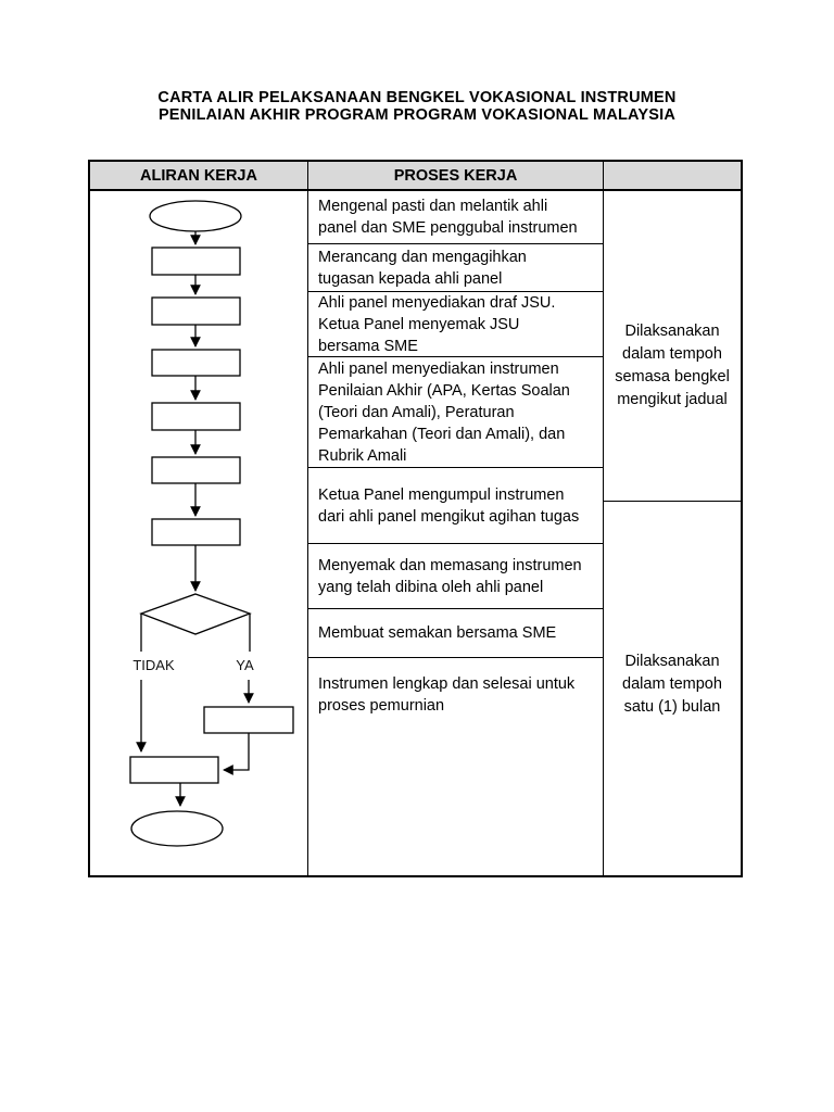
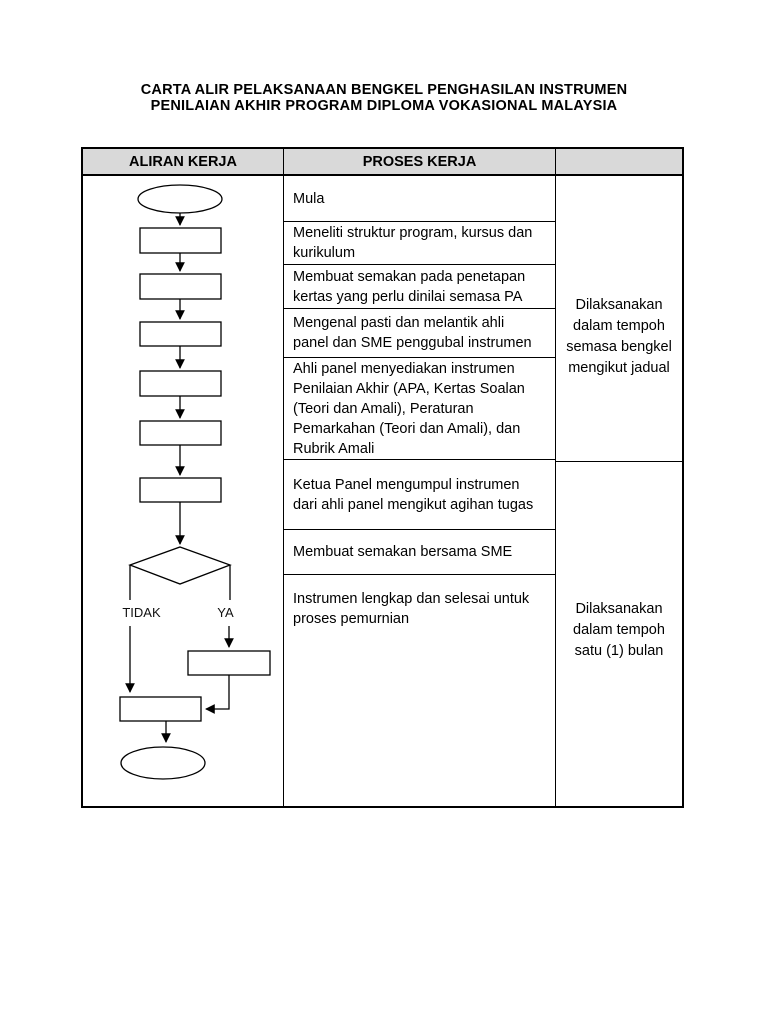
- CARTA ALIR PELAKSANAAN BENGKEL VOKASIONAL INSTRUMEN
+ CARTA ALIR PELAKSANAAN BENGKEL PENGHASILAN INSTRUMEN
- PENILAIAN AKHIR PROGRAM PROGRAM VOKASIONAL MALAYSIA
+ PENILAIAN AKHIR PROGRAM DIPLOMA VOKASIONAL MALAYSIA
  ALIRAN KERJA
  PROSES KERJA
  TIDAK
  YA
+ Mula
+ Meneliti struktur program, kursus dan
+ kurikulum
+ Membuat semakan pada penetapan
+ kertas yang perlu dinilai semasa PA
  Mengenal pasti dan melantik ahli
  panel dan SME penggubal instrumen
- Merancang dan mengagihkan
- tugasan kepada ahli panel
- Ahli panel menyediakan draf JSU.
- Ketua Panel menyemak JSU
- bersama SME
  Ahli panel menyediakan instrumen
  Penilaian Akhir (APA, Kertas Soalan
  (Teori dan Amali), Peraturan
  Pemarkahan (Teori dan Amali), dan
  Rubrik Amali
  Ketua Panel mengumpul instrumen
  dari ahli panel mengikut agihan tugas
- Menyemak dan memasang instrumen
- yang telah dibina oleh ahli panel
  Membuat semakan bersama SME
  Instrumen lengkap dan selesai untuk
  proses pemurnian
  Dilaksanakan
  dalam tempoh
  semasa bengkel
  mengikut jadual
  Dilaksanakan
  dalam tempoh
  satu (1) bulan
